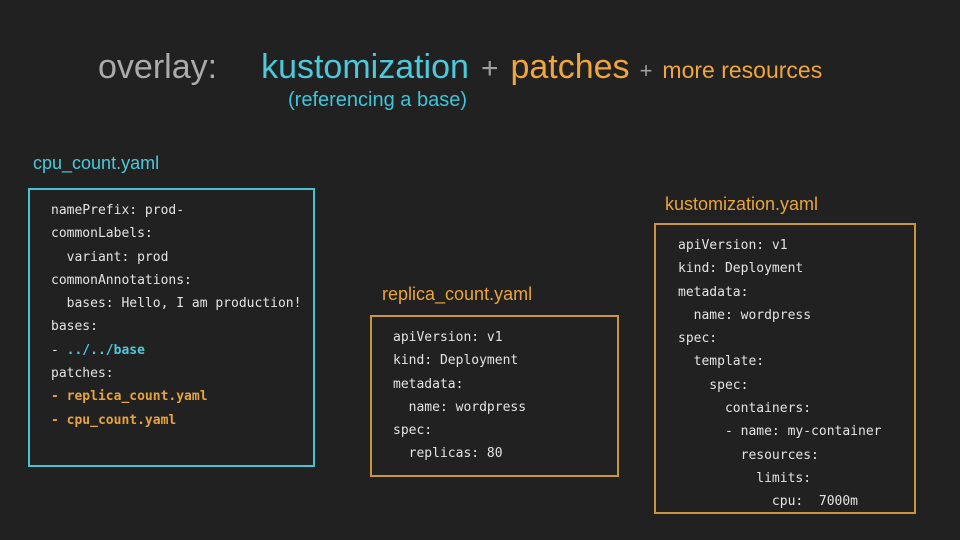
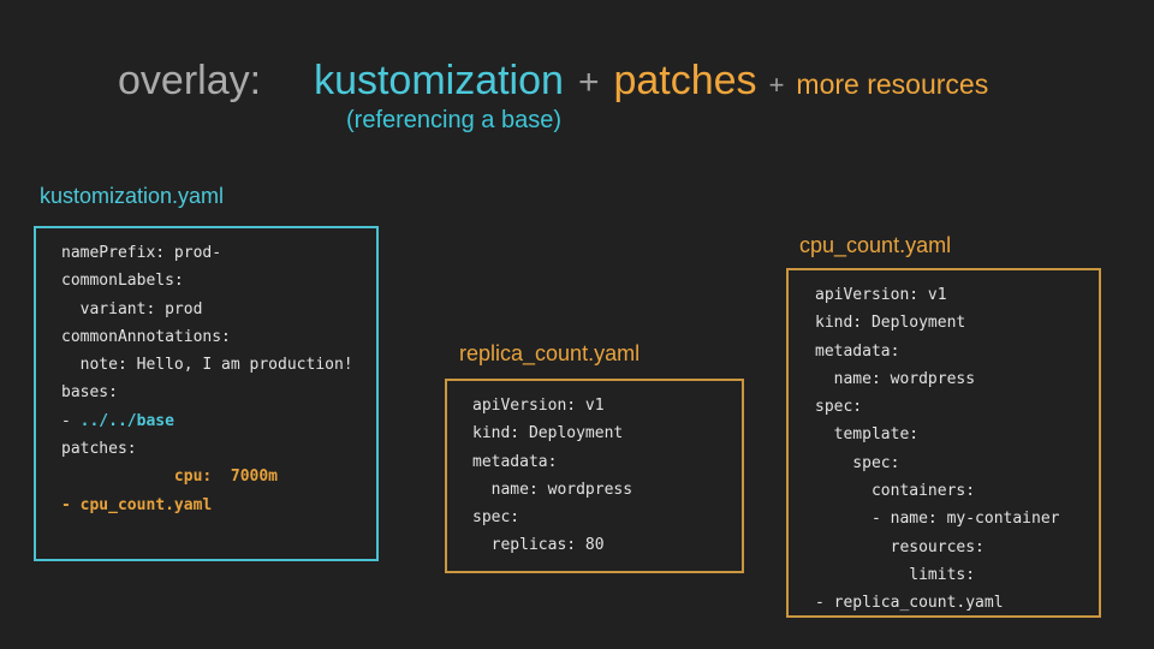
  overlay:
  kustomization
  +
  patches
  +
  more resources
  (referencing a base)
- cpu_count.yaml
+ kustomization.yaml
  namePrefix: prod-
  commonLabels:
  variant: prod
  commonAnnotations:
- bases: Hello, I am production!
+ note: Hello, I am production!
  bases:
  - ../../base
  patches:
- - replica_count.yaml
+ cpu: 7000m
  - cpu_count.yaml
  replica_count.yaml
  apiVersion: v1
  kind: Deployment
  metadata:
  name: wordpress
  spec:
  replicas: 80
- kustomization.yaml
+ cpu_count.yaml
  apiVersion: v1
  kind: Deployment
  metadata:
  name: wordpress
  spec:
  template:
  spec:
  containers:
  - name: my-container
  resources:
  limits:
- cpu: 7000m
+ - replica_count.yaml
